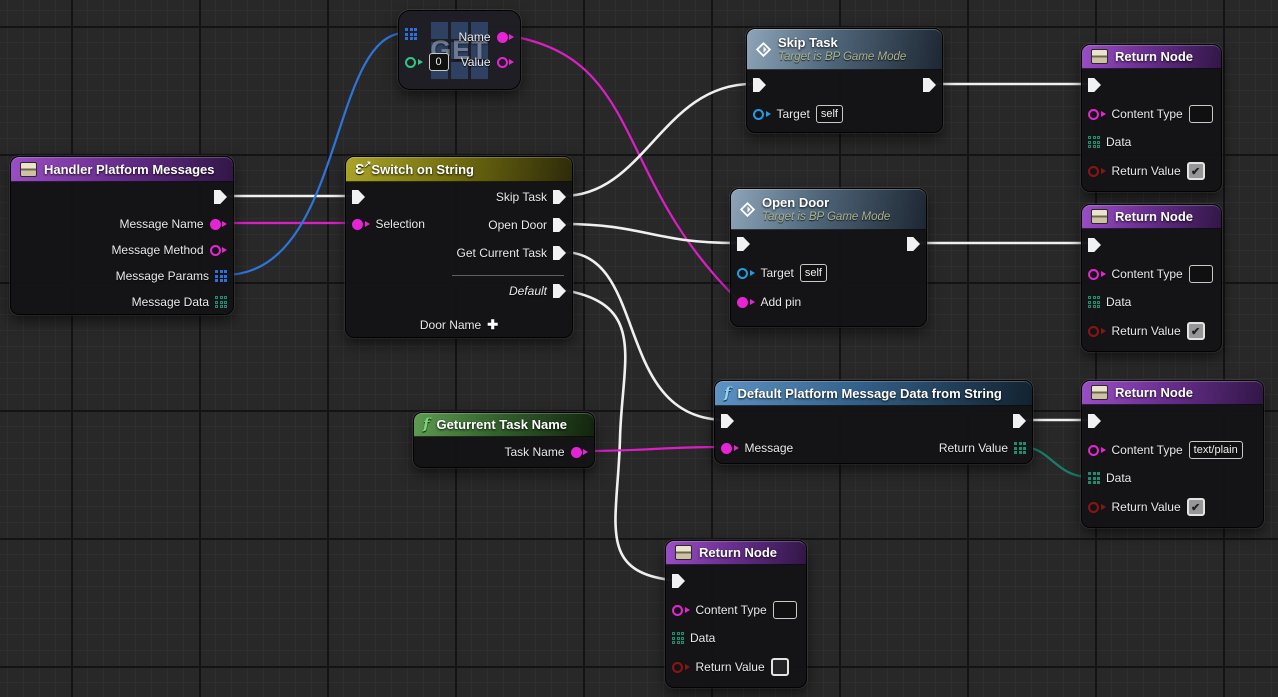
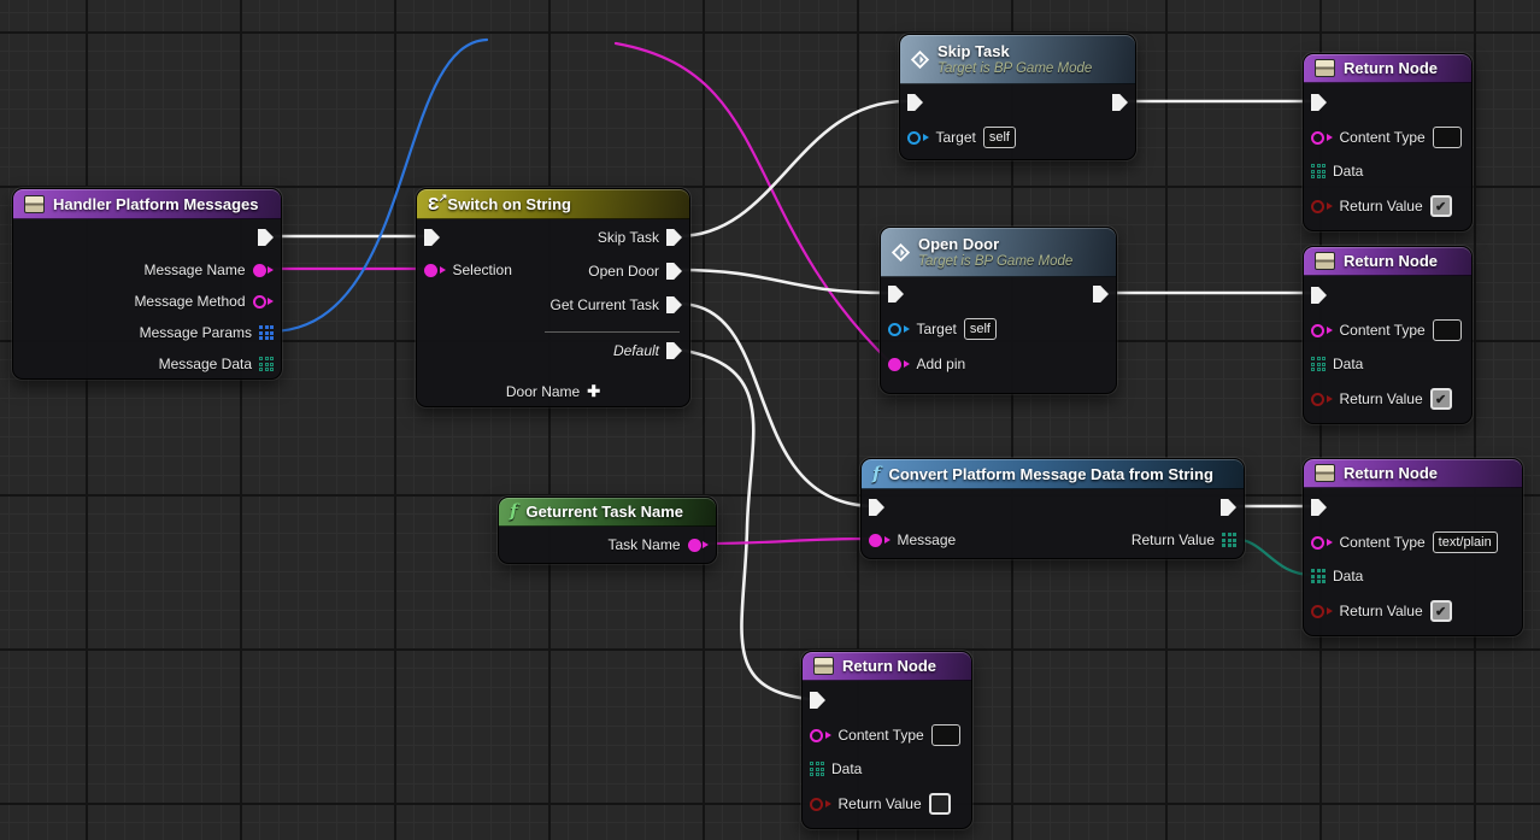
  Handler Platform Messages
  Message Name
  Message Method
  Message Params
  Message Data
- GET
- 0
- Name
- Value
  Ɛ
  ↗
  Switch on String
  Selection
  Skip Task
  Open Door
  Get Current Task
  Default
  Door Name
  ✚
  Skip Task
  Target is BP Game Mode
  Target
  self
  Open Door
  Target is BP Game Mode
  Target
  self
  Add pin
  f
- Default Platform Message Data from String
+ Convert Platform Message Data from String
  Message
  Return Value
  f
  Geturrent Task Name
  Task Name
  Return Node
  Content Type
  Data
  Return Value
  ✔
  Return Node
  Content Type
  Data
  Return Value
  ✔
  Return Node
  Content Type
  text/plain
  Data
  Return Value
  ✔
  Return Node
  Content Type
  Data
  Return Value
